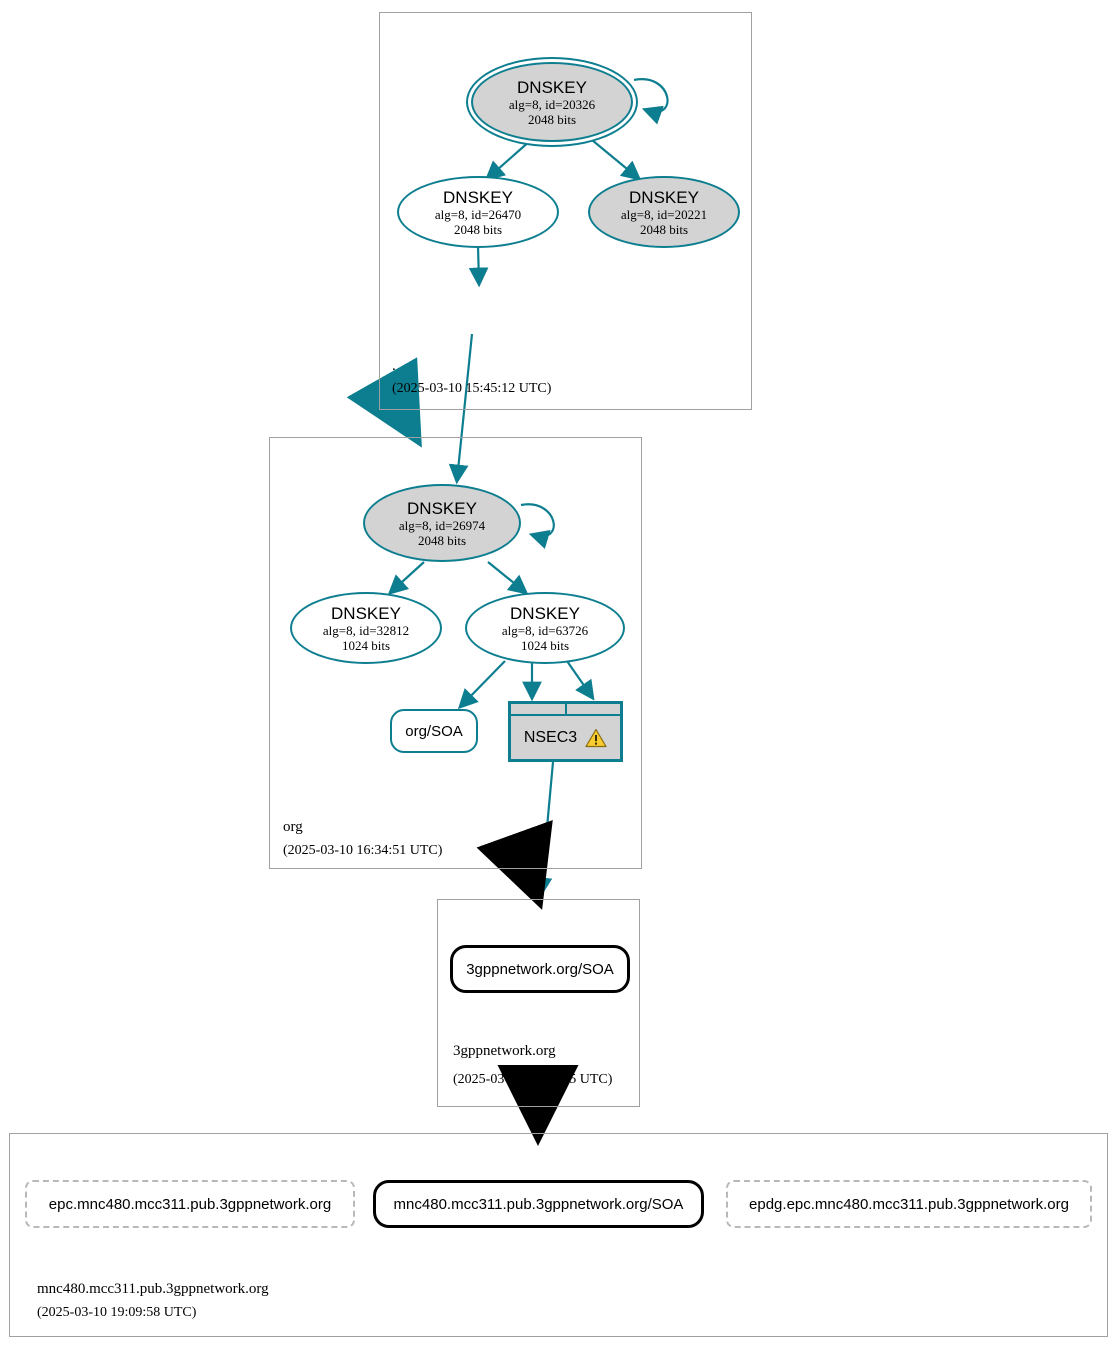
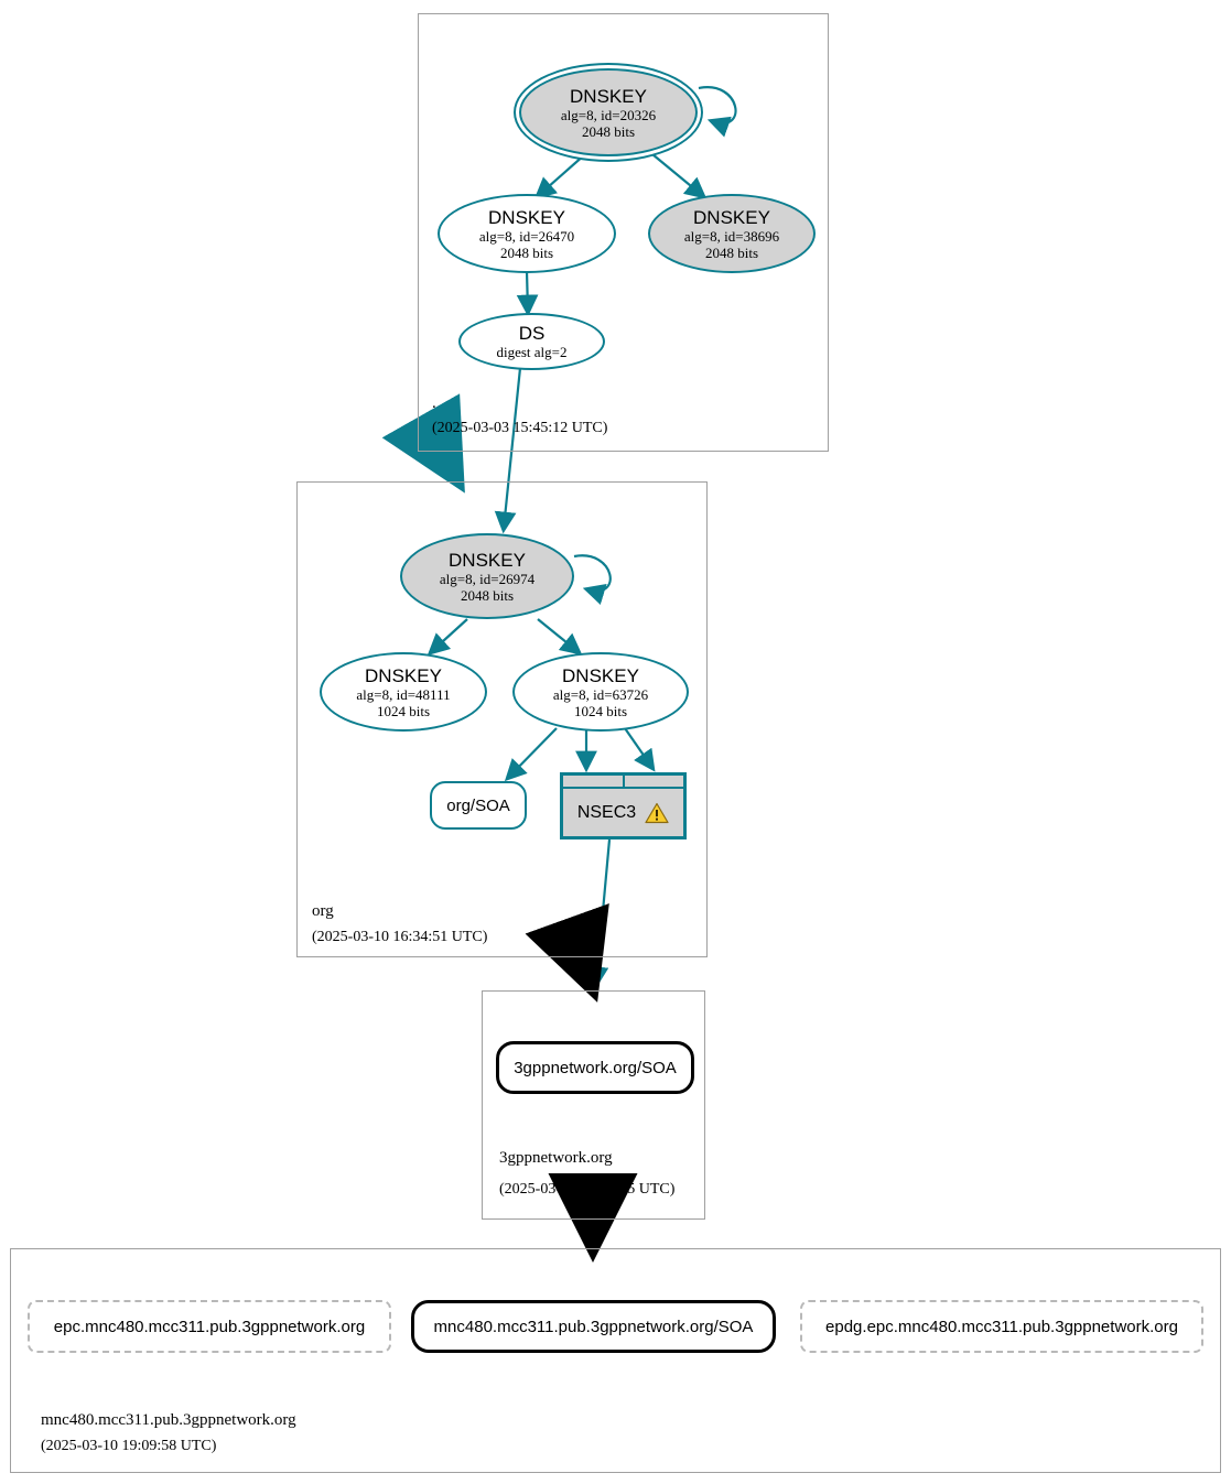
  .
- (2025-03-10 15:45:12 UTC)
+ (2025-03-03 15:45:12 UTC)
  DNSKEY
  alg=8, id=20326
  2048 bits
  DNSKEY
  alg=8, id=26470
  2048 bits
  DNSKEY
- alg=8, id=20221
+ alg=8, id=38696
  2048 bits
+ DS
+ digest alg=2
  org
  (2025-03-10 16:34:51 UTC)
  DNSKEY
  alg=8, id=26974
  2048 bits
  DNSKEY
- alg=8, id=32812
+ alg=8, id=48111
  1024 bits
  DNSKEY
  alg=8, id=63726
  1024 bits
  org/SOA
  NSEC3
  3gppnetwork.org
  (2025-03-10 19:09:55 UTC)
  3gppnetwork.org/SOA
  mnc480.mcc311.pub.3gppnetwork.org
  (2025-03-10 19:09:58 UTC)
  epc.mnc480.mcc311.pub.3gppnetwork.org
  mnc480.mcc311.pub.3gppnetwork.org/SOA
  epdg.epc.mnc480.mcc311.pub.3gppnetwork.org
